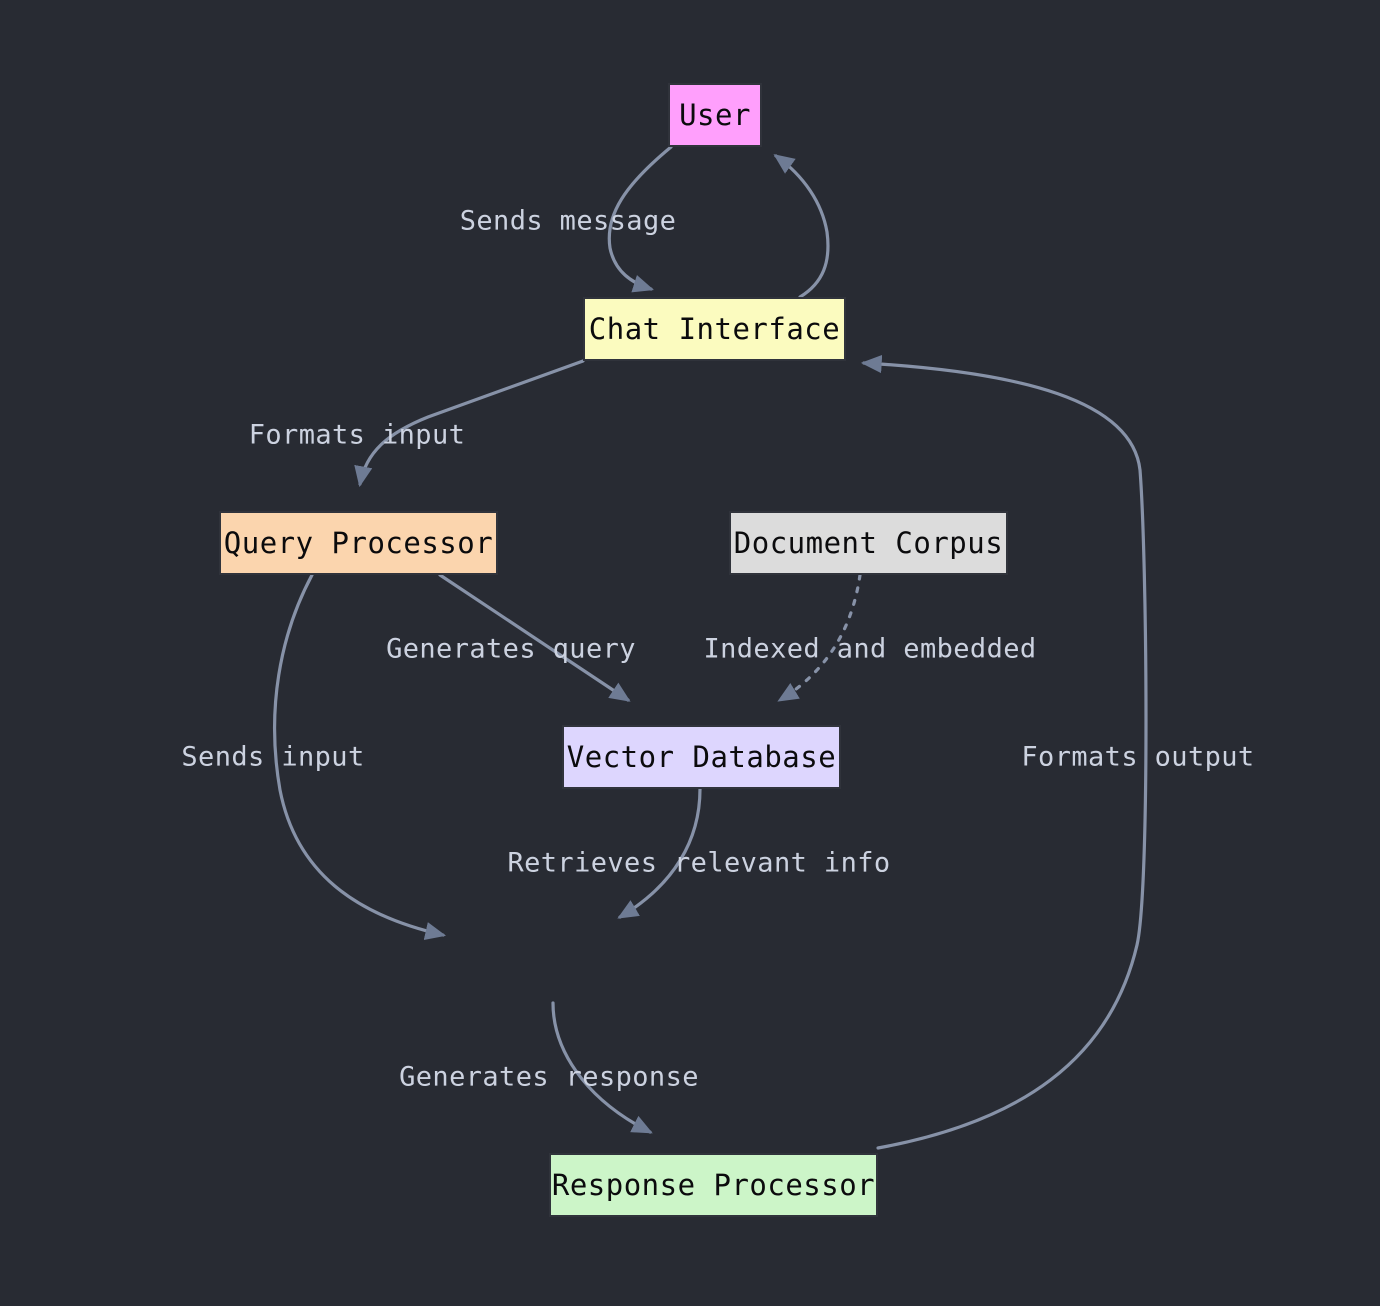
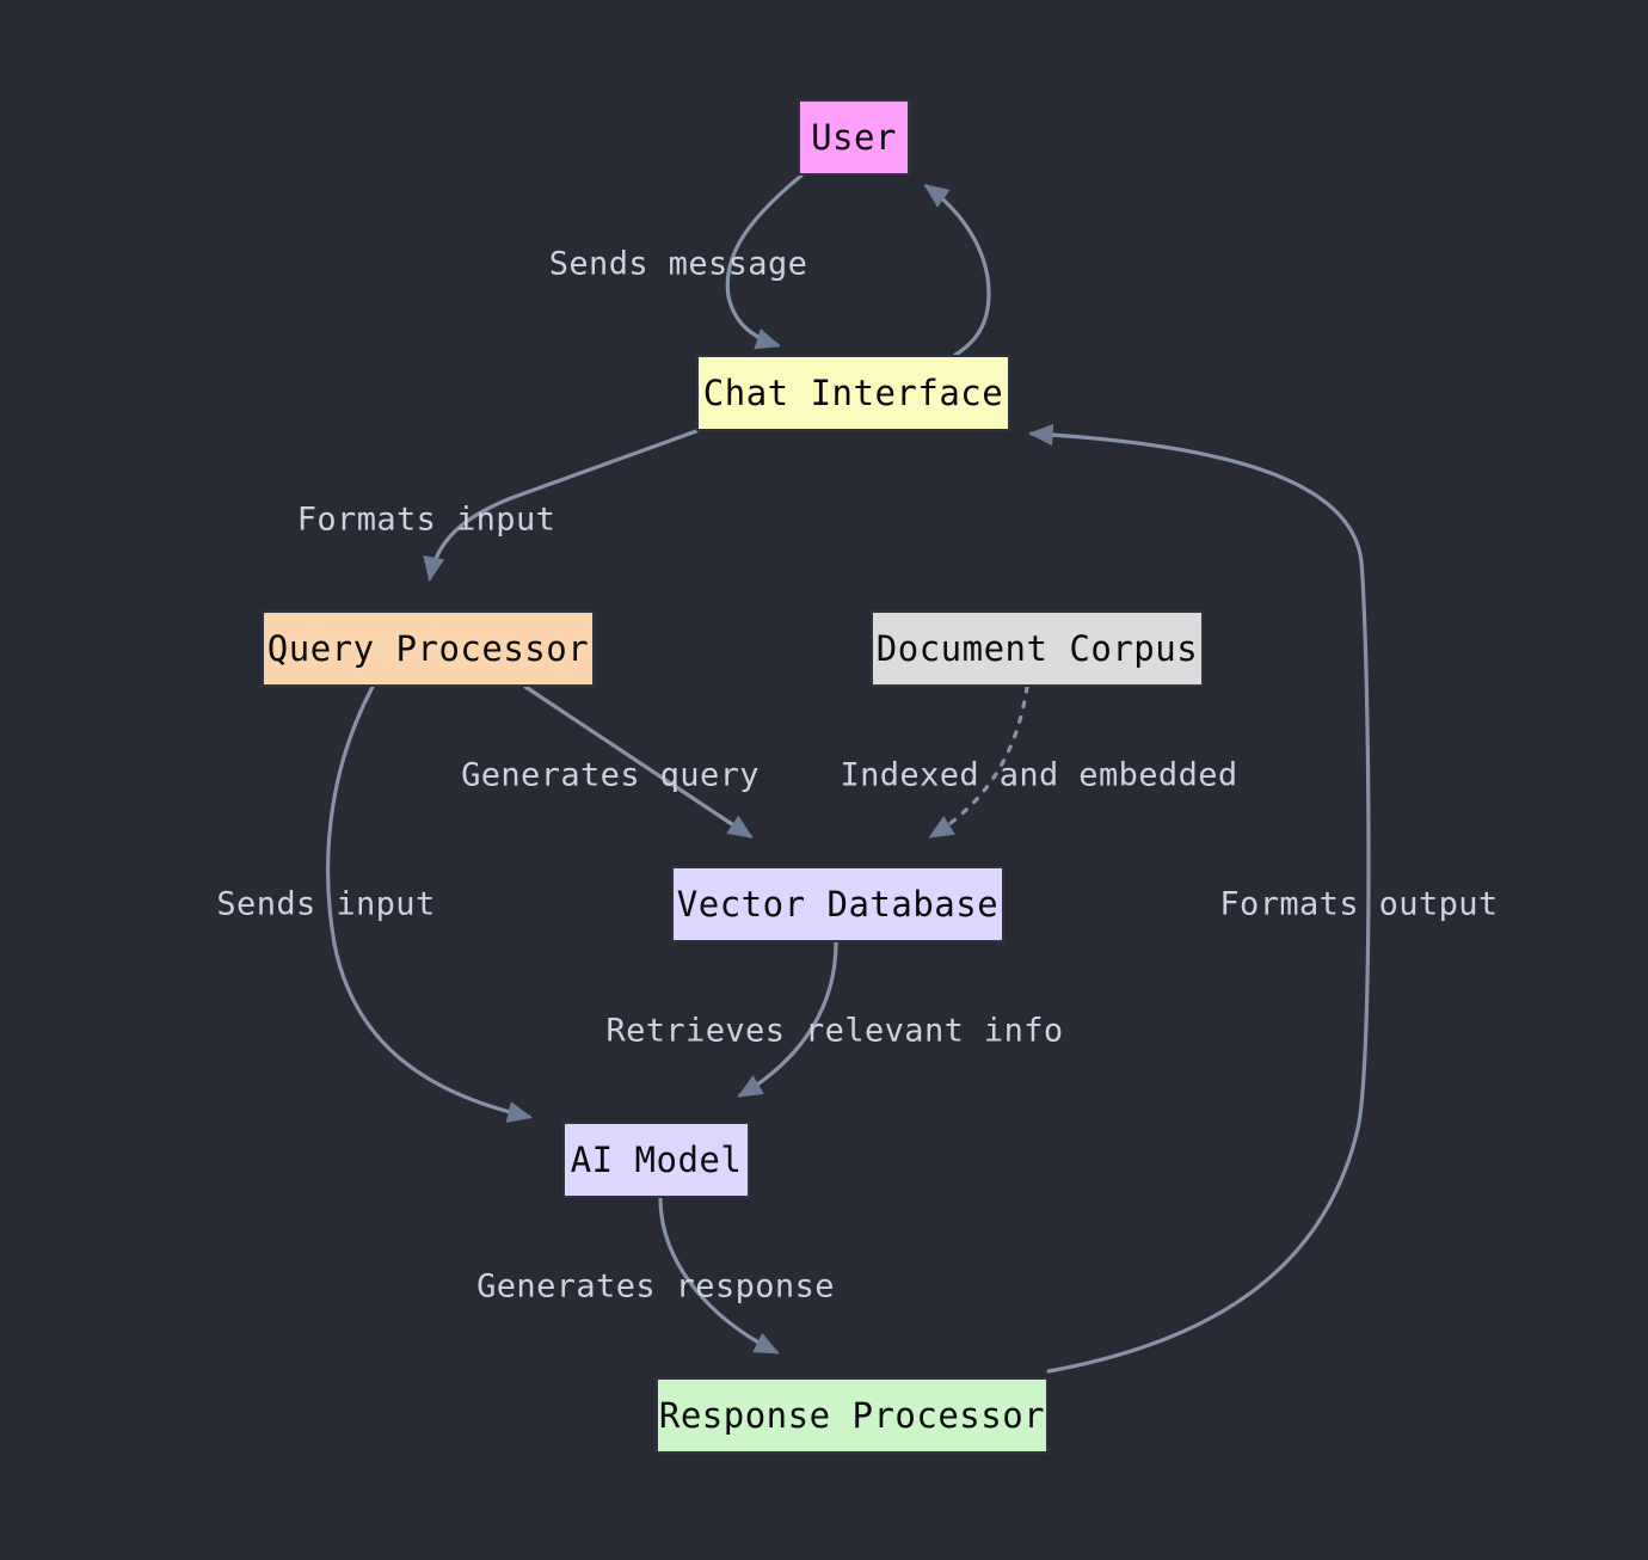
  User
  Chat Interface
  Query Processor
  Document Corpus
  Vector Database
+ AI Model
  Response Processor
  Sends message
  Formats input
  Generates query
  Indexed and embedded
  Sends input
  Retrieves relevant info
  Generates response
  Formats output
